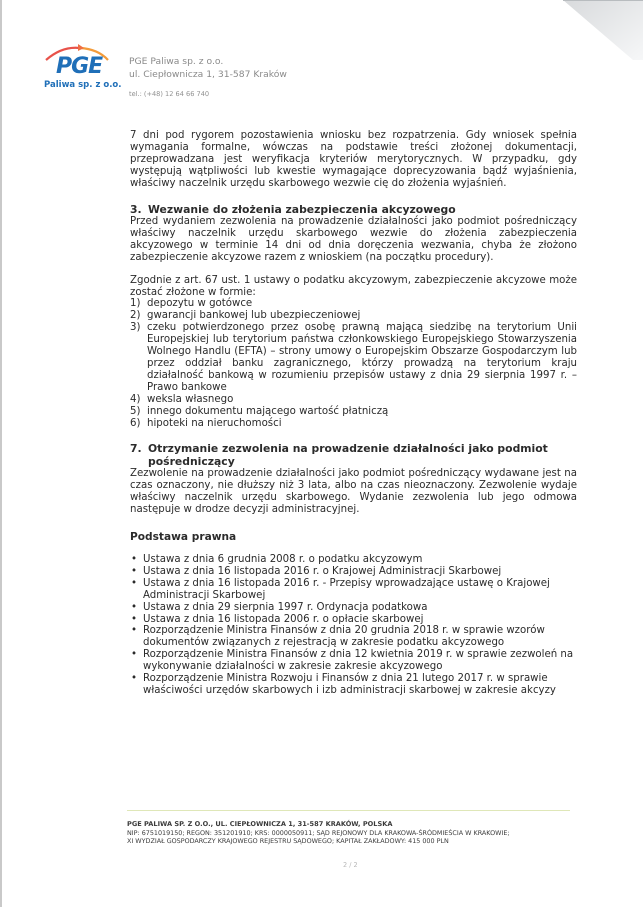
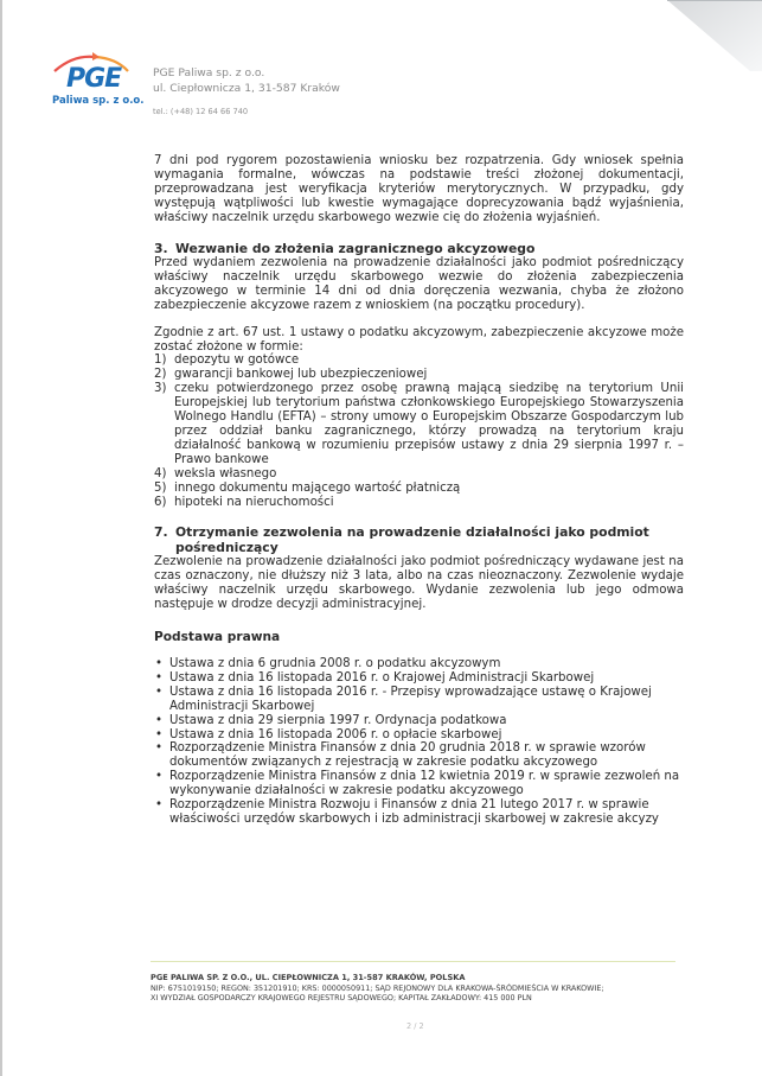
  PGE
  Paliwa sp. z o.o.
  PGE Paliwa sp. z o.o.
  ul. Ciepłownicza 1, 31-587 Kraków
  tel.: (+48) 12 64 66 740
  7 dni pod rygorem pozostawienia wniosku bez rozpatrzenia. Gdy wniosek spełnia wymagania formalne, wówczas na podstawie treści złożonej dokumentacji, przeprowadzana jest weryfikacja kryteriów merytorycznych. W przypadku, gdy występują wątpliwości lub kwestie wymagające doprecyzowania bądź wyjaśnienia, właściwy naczelnik urzędu skarbowego wezwie cię do złożenia wyjaśnień.
- 3. Wezwanie do złożenia zabezpieczenia akcyzowego
+ 3. Wezwanie do złożenia zagranicznego akcyzowego
  Przed wydaniem zezwolenia na prowadzenie działalności jako podmiot pośredniczący właściwy naczelnik urzędu skarbowego wezwie do złożenia zabezpieczenia akcyzowego w terminie 14 dni od dnia doręczenia wezwania, chyba że złożono zabezpieczenie akcyzowe razem z wnioskiem (na początku procedury).
  Zgodnie z art. 67 ust. 1 ustawy o podatku akcyzowym, zabezpieczenie akcyzowe może zostać złożone w formie:
  1)
  depozytu w gotówce
  2)
  gwarancji bankowej lub ubezpieczeniowej
  3)
  czeku potwierdzonego przez osobę prawną mającą siedzibę na terytorium Unii Europejskiej lub terytorium państwa członkowskiego Europejskiego Stowarzyszenia Wolnego Handlu (EFTA) – strony umowy o Europejskim Obszarze Gospodarczym lub przez oddział banku zagranicznego, którzy prowadzą na terytorium kraju działalność bankową w rozumieniu przepisów ustawy z dnia 29 sierpnia 1997 r. – Prawo bankowe
  4)
  weksla własnego
  5)
  innego dokumentu mającego wartość płatniczą
  6)
  hipoteki na nieruchomości
  7.
  Otrzymanie zezwolenia na prowadzenie działalności jako podmiot pośredniczący
  Zezwolenie na prowadzenie działalności jako podmiot pośredniczący wydawane jest na czas oznaczony, nie dłuższy niż 3 lata, albo na czas nieoznaczony. Zezwolenie wydaje właściwy naczelnik urzędu skarbowego. Wydanie zezwolenia lub jego odmowa następuje w drodze decyzji administracyjnej.
  Podstawa prawna
  •
  Ustawa z dnia 6 grudnia 2008 r. o podatku akcyzowym
  •
  Ustawa z dnia 16 listopada 2016 r. o Krajowej Administracji Skarbowej
  •
  Ustawa z dnia 16 listopada 2016 r. - Przepisy wprowadzające ustawę o Krajowej Administracji Skarbowej
  •
  Ustawa z dnia 29 sierpnia 1997 r. Ordynacja podatkowa
  •
  Ustawa z dnia 16 listopada 2006 r. o opłacie skarbowej
  •
  Rozporządzenie Ministra Finansów z dnia 20 grudnia 2018 r. w sprawie wzorów dokumentów związanych z rejestracją w zakresie podatku akcyzowego
  •
- Rozporządzenie Ministra Finansów z dnia 12 kwietnia 2019 r. w sprawie zezwoleń na wykonywanie działalności w zakresie zakresie akcyzowego
+ Rozporządzenie Ministra Finansów z dnia 12 kwietnia 2019 r. w sprawie zezwoleń na wykonywanie działalności w zakresie podatku akcyzowego
  •
  Rozporządzenie Ministra Rozwoju i Finansów z dnia 21 lutego 2017 r. w sprawie właściwości urzędów skarbowych i izb administracji skarbowej w zakresie akcyzy
  PGE PALIWA SP. Z O.O., UL. CIEPŁOWNICZA 1, 31-587 KRAKÓW, POLSKA
  NIP: 6751019150; REGON: 351201910; KRS: 0000050911; SĄD REJONOWY DLA KRAKOWA-ŚRÓDMIEŚCIA W KRAKOWIE;
  XI WYDZIAŁ GOSPODARCZY KRAJOWEGO REJESTRU SĄDOWEGO; KAPITAŁ ZAKŁADOWY: 415 000 PLN
  2 / 2
